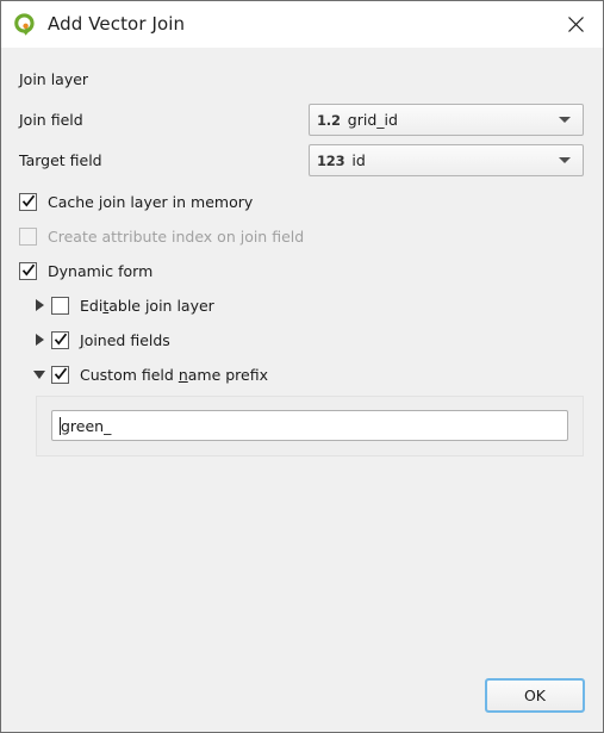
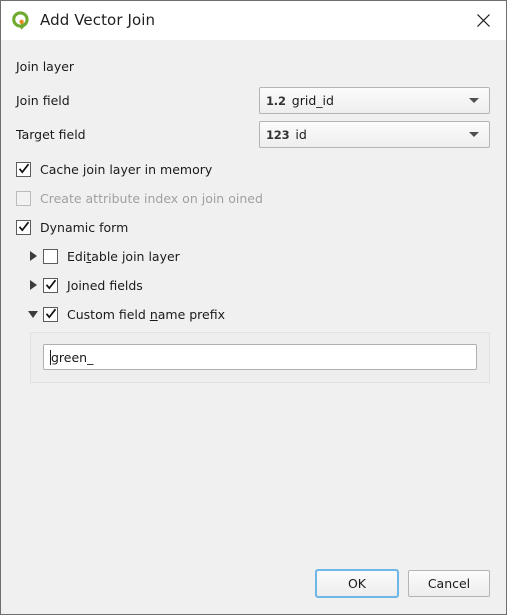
  Add Vector Join
  Join layer
  Join field
  1.2
  grid_id
  Target field
  123
  id
  Cache join layer in memory
- Create attribute index on join field
+ Create attribute index on join oined
  Dynamic form
  Editable join layer
  Joined fields
  Custom field name prefix
  green_
  OK
+ Cancel
